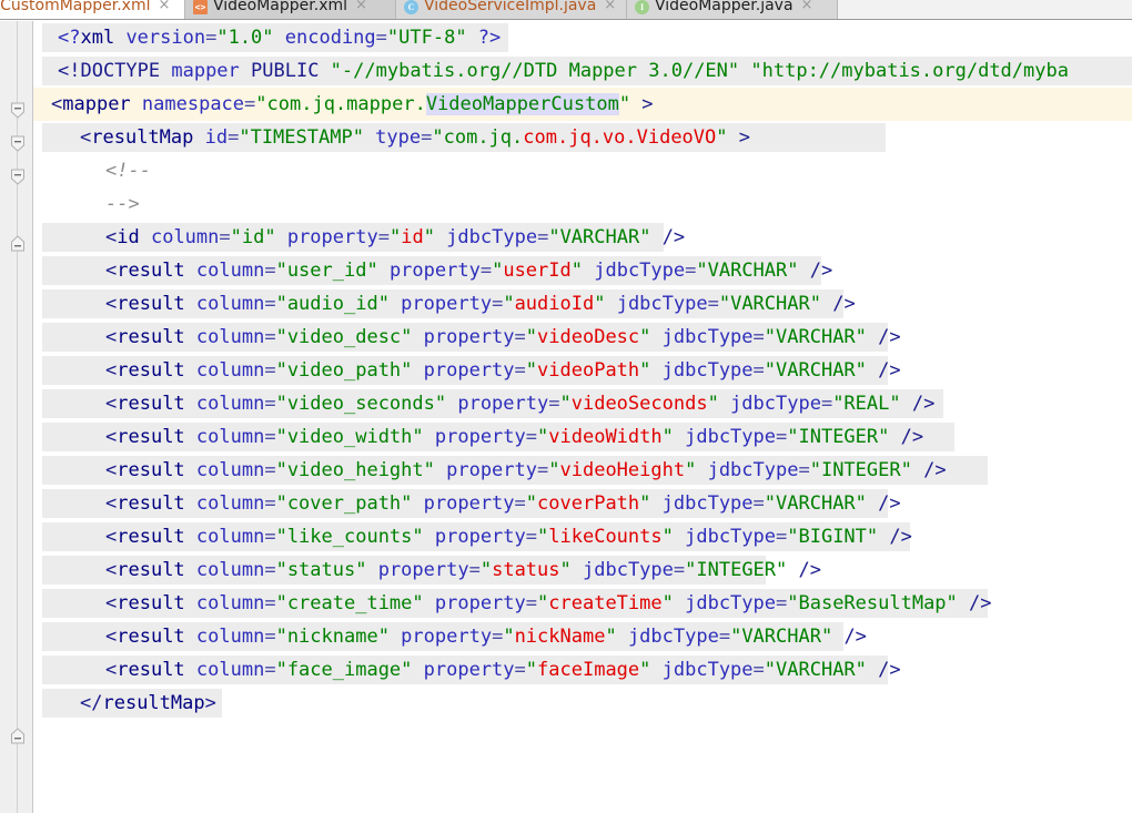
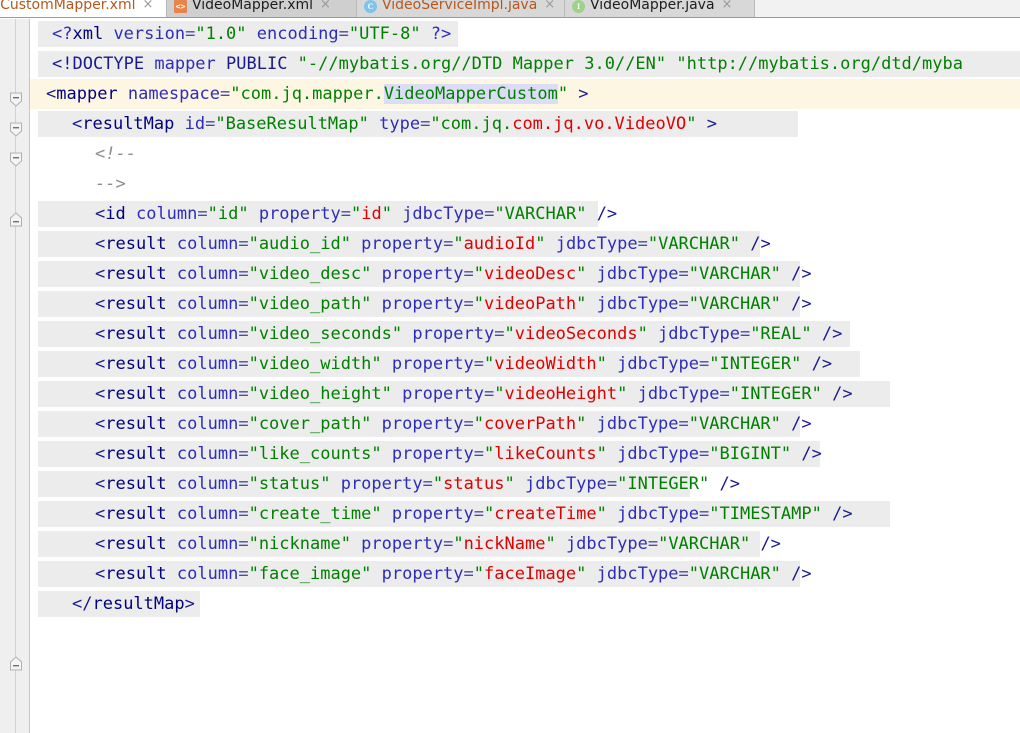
  CustomMapper.xml
  ×
  <>
  VideoMapper.xml
  ×
  C
  VideoServiceImpl.java
  ×
  I
  VideoMapper.java
  ×
  <?xml version="1.0" encoding="UTF-8" ?>
  <!DOCTYPE mapper PUBLIC "-//mybatis.org//DTD Mapper 3.0//EN" "http://mybatis.org/dtd/myba
  <mapper namespace="com.jq.mapper.VideoMapperCustom" >
- <resultMap id="TIMESTAMP" type="com.jq.com.jq.vo.VideoVO" >
+ <resultMap id="BaseResultMap" type="com.jq.com.jq.vo.VideoVO" >
  <!--
  -->
  <id column="id" property="id" jdbcType="VARCHAR" />
- <result column="user_id" property="userId" jdbcType="VARCHAR" />
  <result column="audio_id" property="audioId" jdbcType="VARCHAR" />
  <result column="video_desc" property="videoDesc" jdbcType="VARCHAR" />
  <result column="video_path" property="videoPath" jdbcType="VARCHAR" />
  <result column="video_seconds" property="videoSeconds" jdbcType="REAL" />
  <result column="video_width" property="videoWidth" jdbcType="INTEGER" />
  <result column="video_height" property="videoHeight" jdbcType="INTEGER" />
  <result column="cover_path" property="coverPath" jdbcType="VARCHAR" />
  <result column="like_counts" property="likeCounts" jdbcType="BIGINT" />
  <result column="status" property="status" jdbcType="INTEGER" />
- <result column="create_time" property="createTime" jdbcType="BaseResultMap" />
+ <result column="create_time" property="createTime" jdbcType="TIMESTAMP" />
  <result column="nickname" property="nickName" jdbcType="VARCHAR" />
  <result column="face_image" property="faceImage" jdbcType="VARCHAR" />
  </resultMap>
